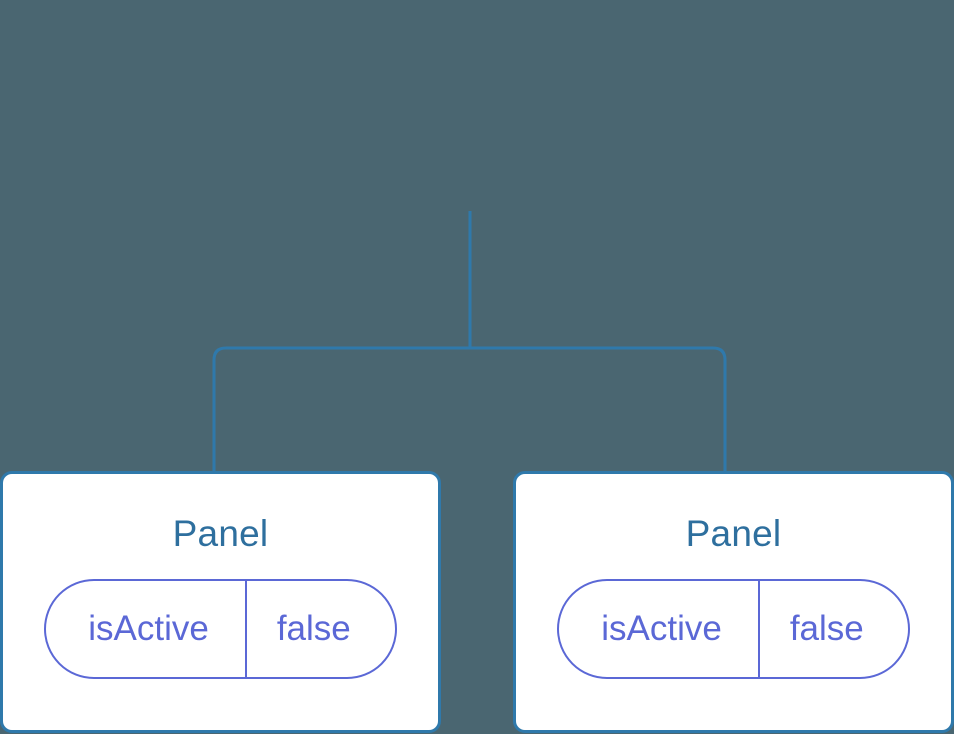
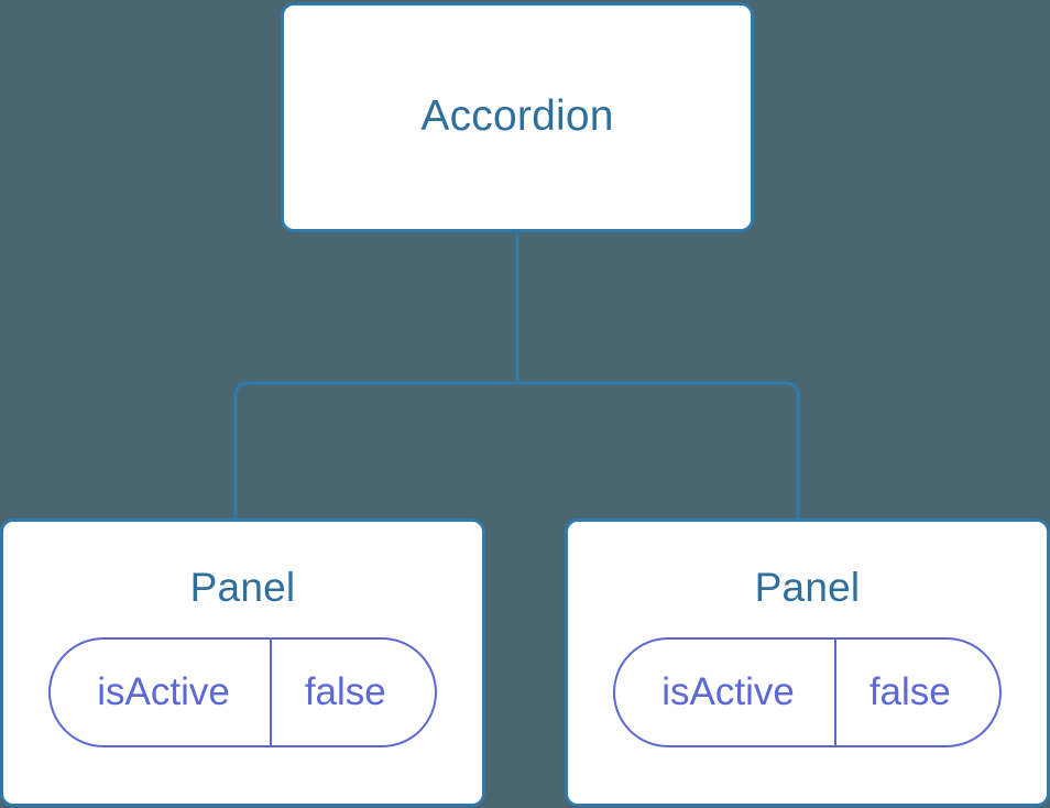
+ Accordion
  Panel
  isActive
  false
  Panel
  isActive
  false
